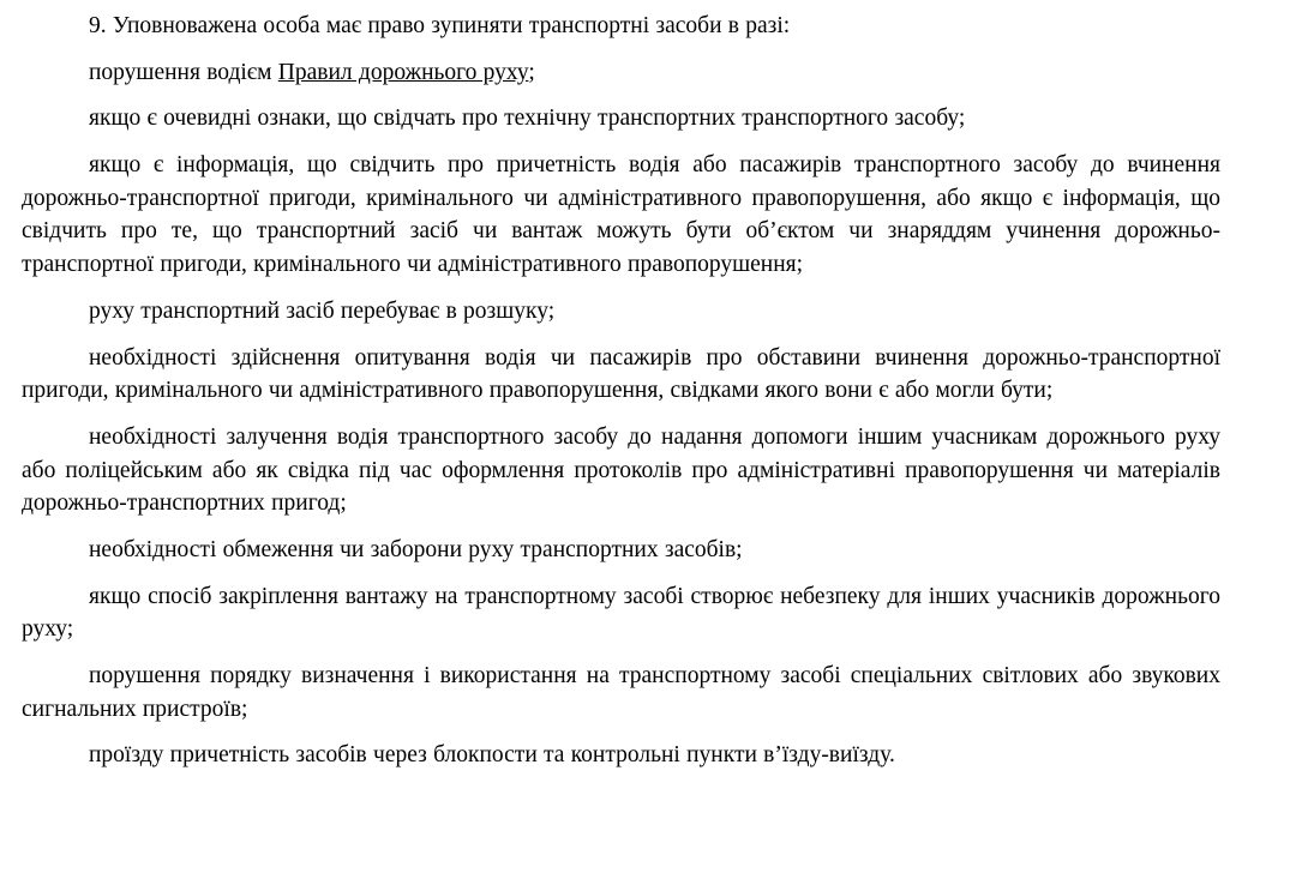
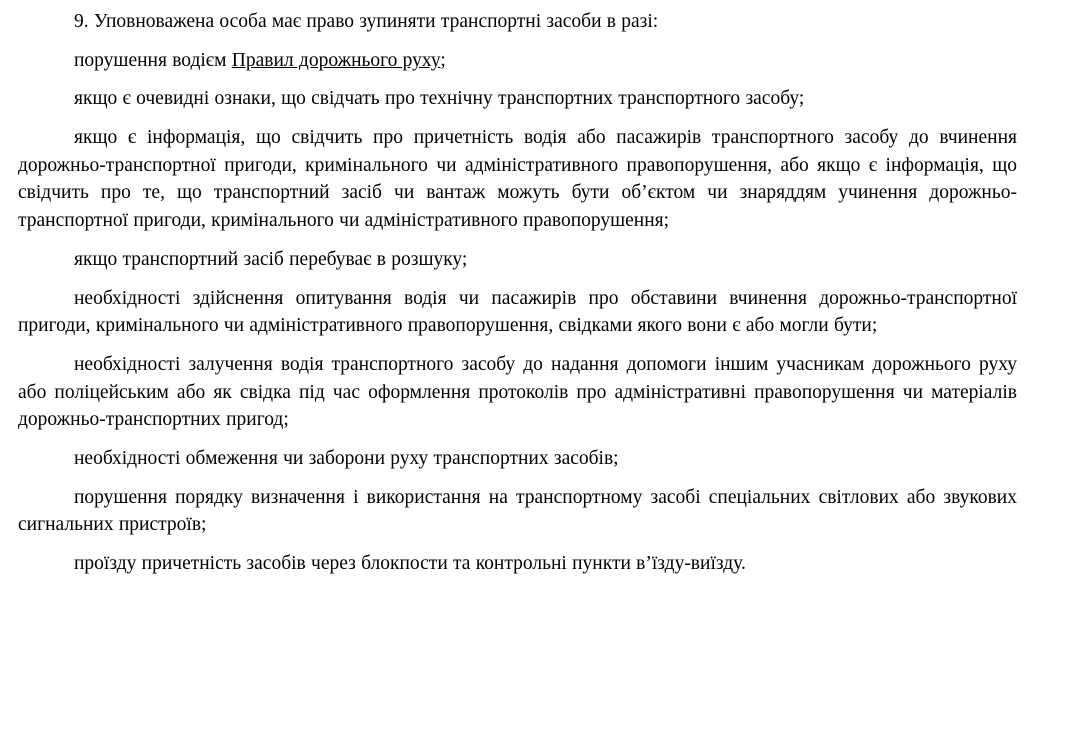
  9. Уповноважена особа має право зупиняти транспортні засоби в разі:
  порушення водієм Правил дорожнього руху;
  якщо є очевидні ознаки, що свідчать про технічну транспортних транспортного засобу;
  якщо є інформація, що свідчить про причетність водія або пасажирів транспортного засобу до вчинення дорожньо-транспортної пригоди, кримінального чи адміністративного правопорушення, або якщо є інформація, що свідчить про те, що транспортний засіб чи вантаж можуть бути об’єктом чи знаряддям учинення дорожньо-транспортної пригоди, кримінального чи адміністративного правопорушення;
- руху транспортний засіб перебуває в розшуку;
+ якщо транспортний засіб перебуває в розшуку;
  необхідності здійснення опитування водія чи пасажирів про обставини вчинення дорожньо-транспортної пригоди, кримінального чи адміністративного правопорушення, свідками якого вони є або могли бути;
  необхідності залучення водія транспортного засобу до надання допомоги іншим учасникам дорожнього руху або поліцейським або як свідка під час оформлення протоколів про адміністративні правопорушення чи матеріалів дорожньо-транспортних пригод;
  необхідності обмеження чи заборони руху транспортних засобів;
- якщо спосіб закріплення вантажу на транспортному засобі створює небезпеку для інших учасників дорожнього руху;
  порушення порядку визначення і використання на транспортному засобі спеціальних світлових або звукових сигнальних пристроїв;
  проїзду причетність засобів через блокпости та контрольні пункти в’їзду-виїзду.
